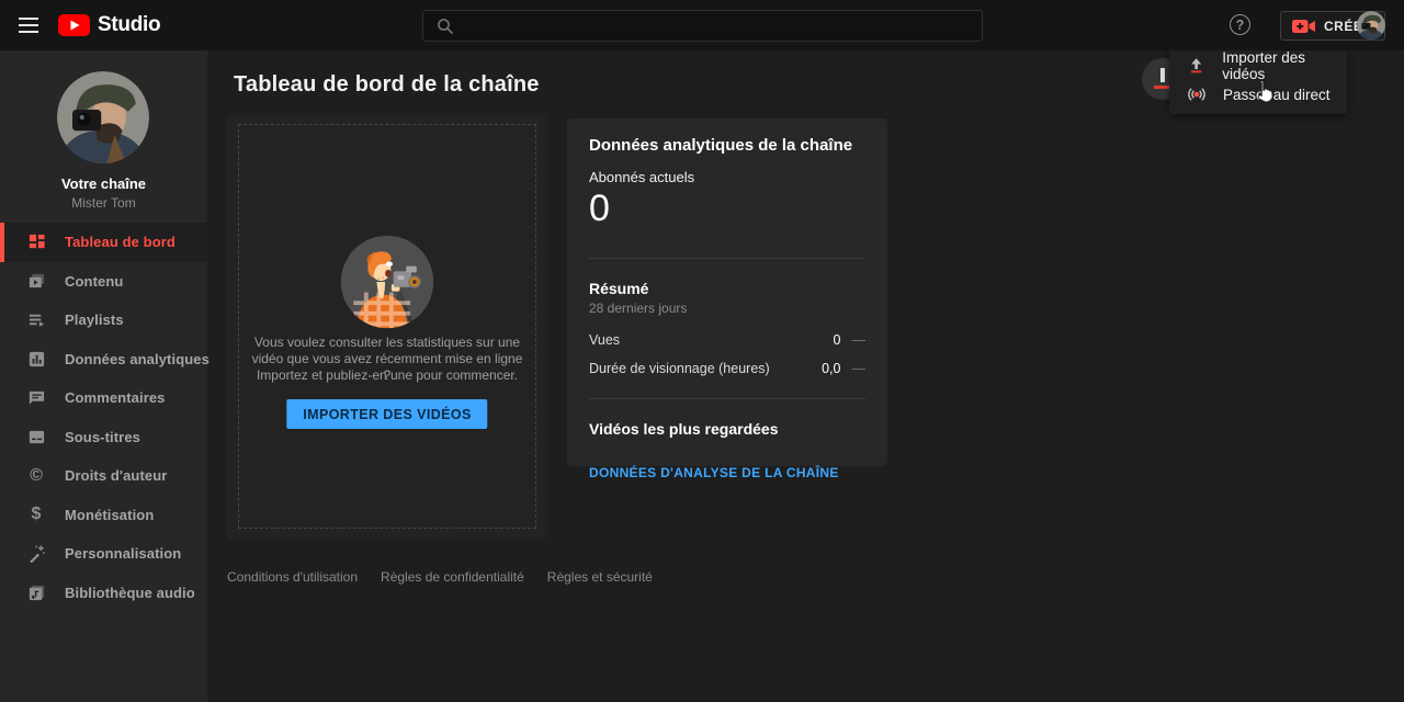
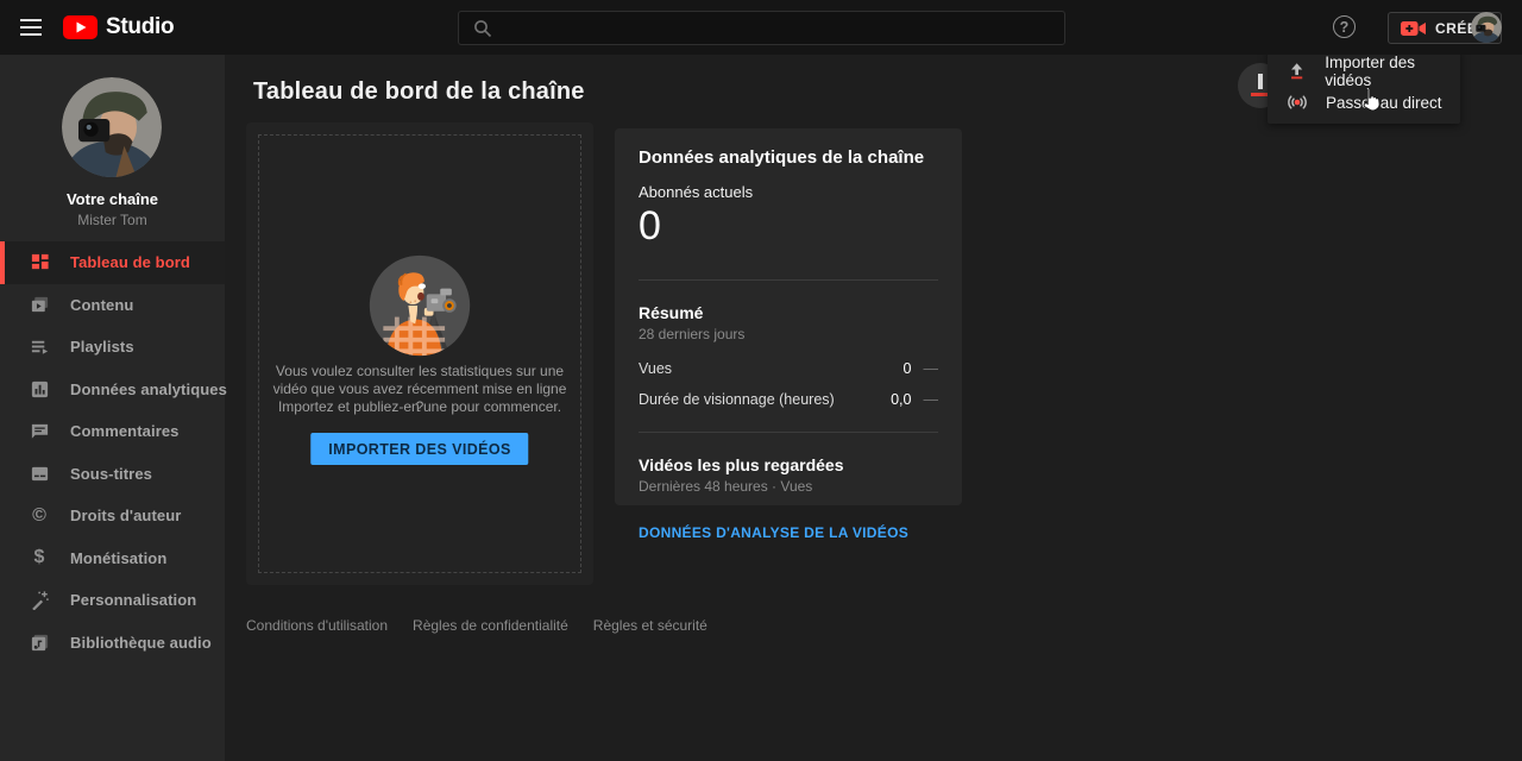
  Studio
  ?
  Importer des vidéos
  Passe au direct
  Votre chaîne
  Mister Tom
  Tableau de bord
  Contenu
  Playlists
  Données analytiques
  Commentaires
  Sous-titres
  ©
  Droits d'auteur
  $
  Monétisation
  Personnalisation
  Bibliothèque audio
  Tableau de bord de la chaîne
  Vous voulez consulter les statistiques sur une vidéo que vous avez récemment mise en ligne ?
  Importez et publiez-en une pour commencer.
  IMPORTER DES VIDÉOS
  Données analytiques de la chaîne
  Abonnés actuels
  0
  Résumé
  28 derniers jours
  Vues
  0 —
  Durée de visionnage (heures)
  0,0 —
  Vidéos les plus regardées
+ Dernières 48 heures · Vues
- DONNÉES D'ANALYSE DE LA CHAÎNE
+ DONNÉES D'ANALYSE DE LA VIDÉOS
  Conditions d'utilisation
  Règles de confidentialité
  Règles et sécurité
